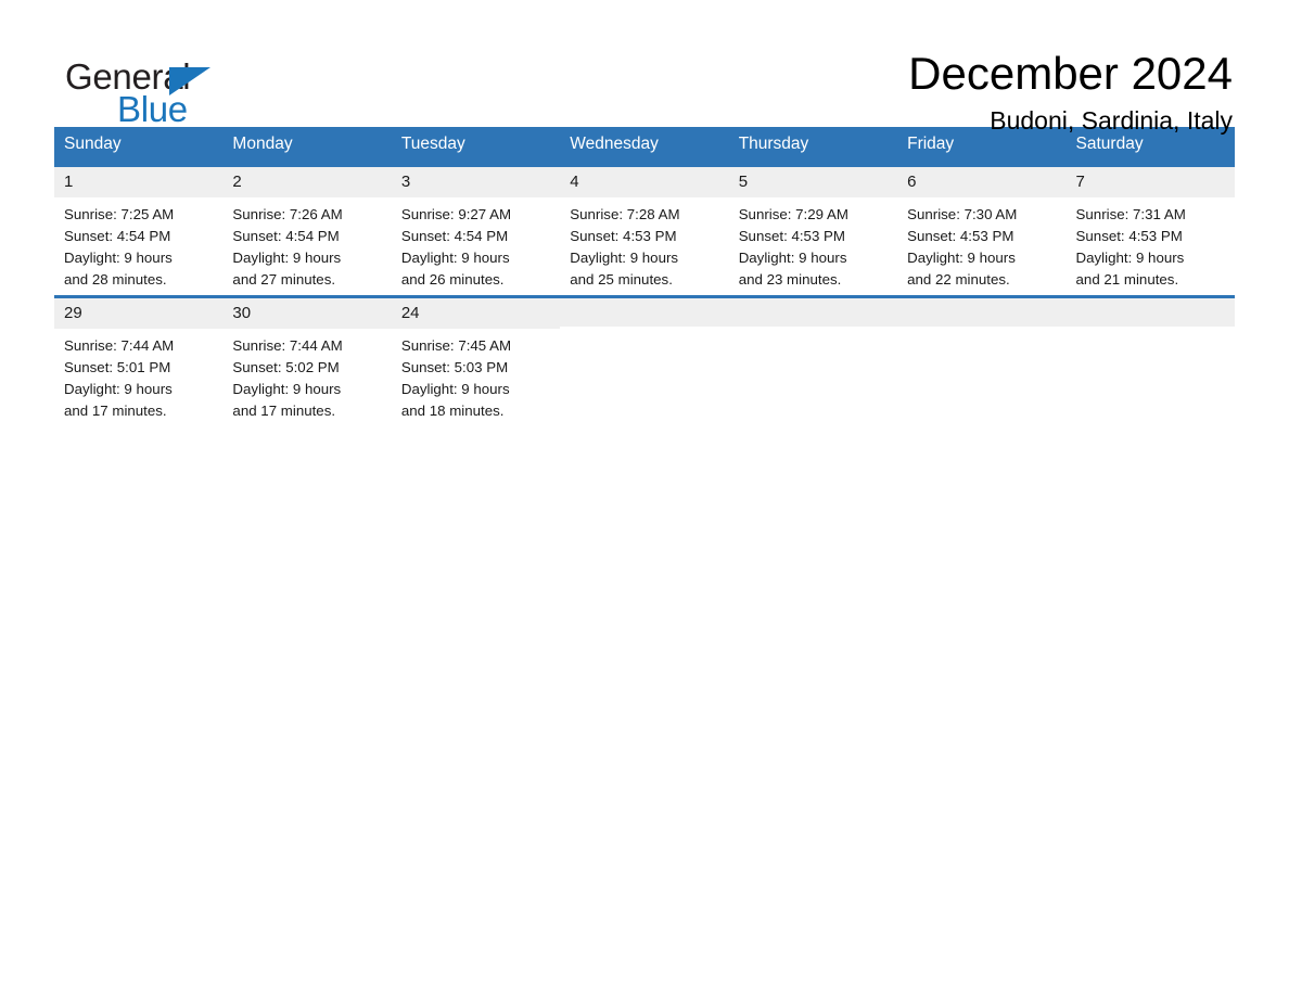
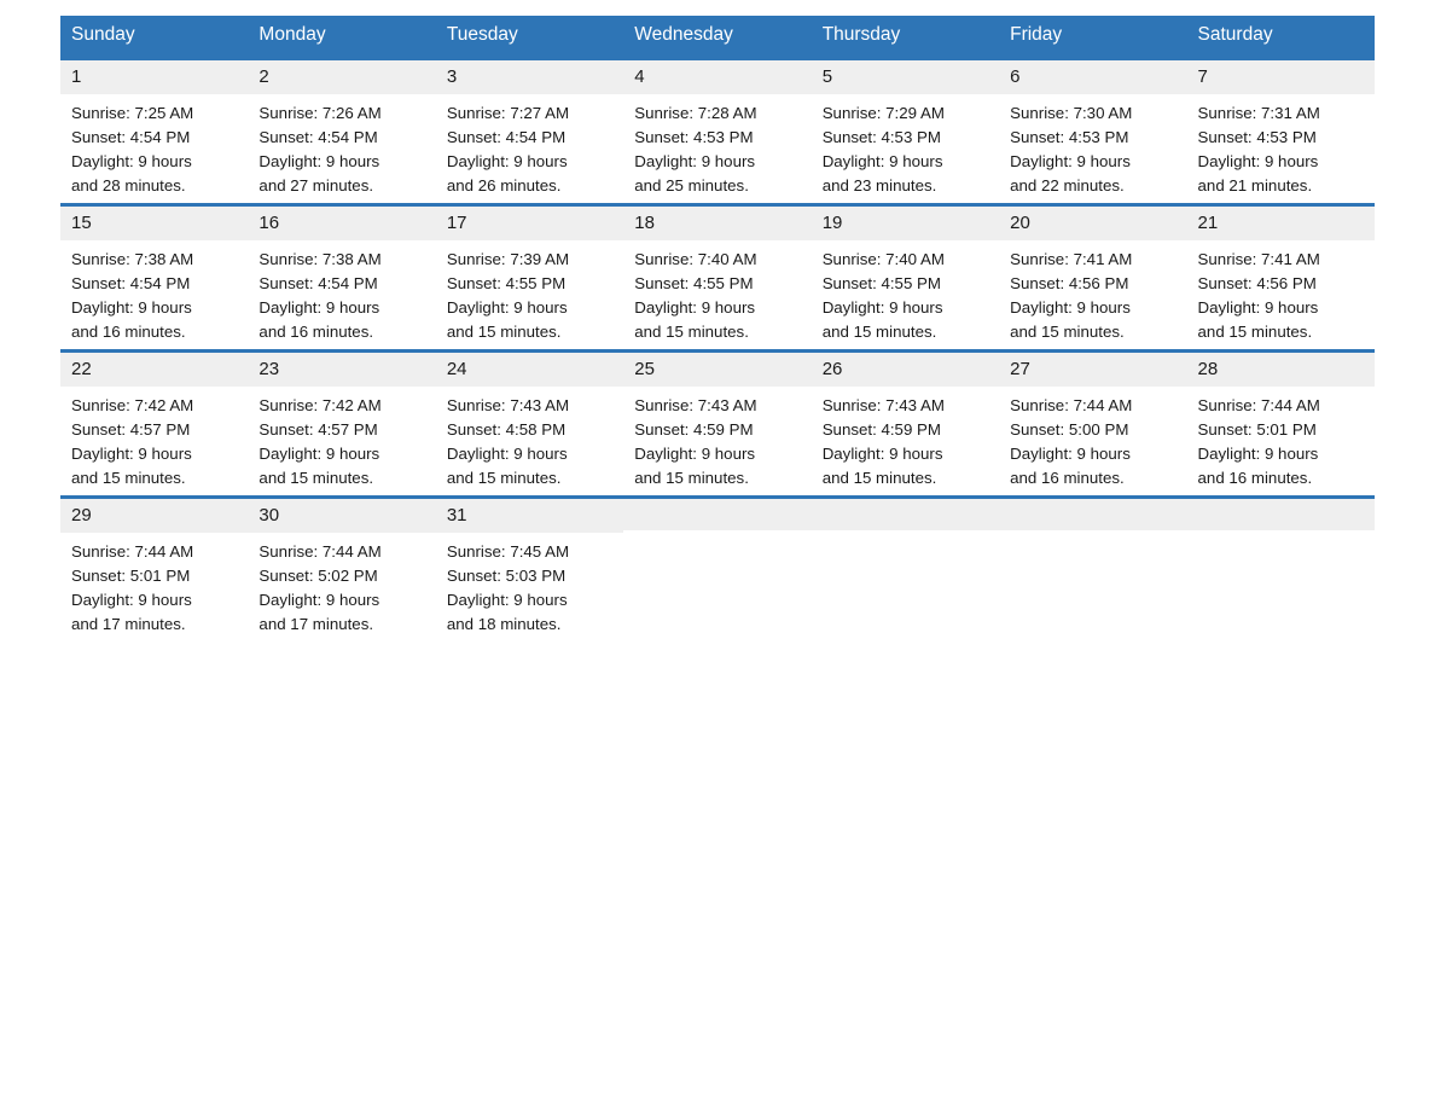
- General
- Blue
- December 2024
- Budoni, Sardinia, Italy
  Sunday	Monday	Tuesday	Wednesday	Thursday	Friday	Saturday
- 1Sunrise: 7:25 AMSunset: 4:54 PMDaylight: 9 hoursand 28 minutes.	2Sunrise: 7:26 AMSunset: 4:54 PMDaylight: 9 hoursand 27 minutes.	3Sunrise: 9:27 AMSunset: 4:54 PMDaylight: 9 hoursand 26 minutes.	4Sunrise: 7:28 AMSunset: 4:53 PMDaylight: 9 hoursand 25 minutes.	5Sunrise: 7:29 AMSunset: 4:53 PMDaylight: 9 hoursand 23 minutes.	6Sunrise: 7:30 AMSunset: 4:53 PMDaylight: 9 hoursand 22 minutes.	7Sunrise: 7:31 AMSunset: 4:53 PMDaylight: 9 hoursand 21 minutes.
+ 1Sunrise: 7:25 AMSunset: 4:54 PMDaylight: 9 hoursand 28 minutes.	2Sunrise: 7:26 AMSunset: 4:54 PMDaylight: 9 hoursand 27 minutes.	3Sunrise: 7:27 AMSunset: 4:54 PMDaylight: 9 hoursand 26 minutes.	4Sunrise: 7:28 AMSunset: 4:53 PMDaylight: 9 hoursand 25 minutes.	5Sunrise: 7:29 AMSunset: 4:53 PMDaylight: 9 hoursand 23 minutes.	6Sunrise: 7:30 AMSunset: 4:53 PMDaylight: 9 hoursand 22 minutes.	7Sunrise: 7:31 AMSunset: 4:53 PMDaylight: 9 hoursand 21 minutes.
+ 15Sunrise: 7:38 AMSunset: 4:54 PMDaylight: 9 hoursand 16 minutes.	16Sunrise: 7:38 AMSunset: 4:54 PMDaylight: 9 hoursand 16 minutes.	17Sunrise: 7:39 AMSunset: 4:55 PMDaylight: 9 hoursand 15 minutes.	18Sunrise: 7:40 AMSunset: 4:55 PMDaylight: 9 hoursand 15 minutes.	19Sunrise: 7:40 AMSunset: 4:55 PMDaylight: 9 hoursand 15 minutes.	20Sunrise: 7:41 AMSunset: 4:56 PMDaylight: 9 hoursand 15 minutes.	21Sunrise: 7:41 AMSunset: 4:56 PMDaylight: 9 hoursand 15 minutes.
+ 22Sunrise: 7:42 AMSunset: 4:57 PMDaylight: 9 hoursand 15 minutes.	23Sunrise: 7:42 AMSunset: 4:57 PMDaylight: 9 hoursand 15 minutes.	24Sunrise: 7:43 AMSunset: 4:58 PMDaylight: 9 hoursand 15 minutes.	25Sunrise: 7:43 AMSunset: 4:59 PMDaylight: 9 hoursand 15 minutes.	26Sunrise: 7:43 AMSunset: 4:59 PMDaylight: 9 hoursand 15 minutes.	27Sunrise: 7:44 AMSunset: 5:00 PMDaylight: 9 hoursand 16 minutes.	28Sunrise: 7:44 AMSunset: 5:01 PMDaylight: 9 hoursand 16 minutes.
- 29Sunrise: 7:44 AMSunset: 5:01 PMDaylight: 9 hoursand 17 minutes.	30Sunrise: 7:44 AMSunset: 5:02 PMDaylight: 9 hoursand 17 minutes.	24Sunrise: 7:45 AMSunset: 5:03 PMDaylight: 9 hoursand 18 minutes.
+ 29Sunrise: 7:44 AMSunset: 5:01 PMDaylight: 9 hoursand 17 minutes.	30Sunrise: 7:44 AMSunset: 5:02 PMDaylight: 9 hoursand 17 minutes.	31Sunrise: 7:45 AMSunset: 5:03 PMDaylight: 9 hoursand 18 minutes.
